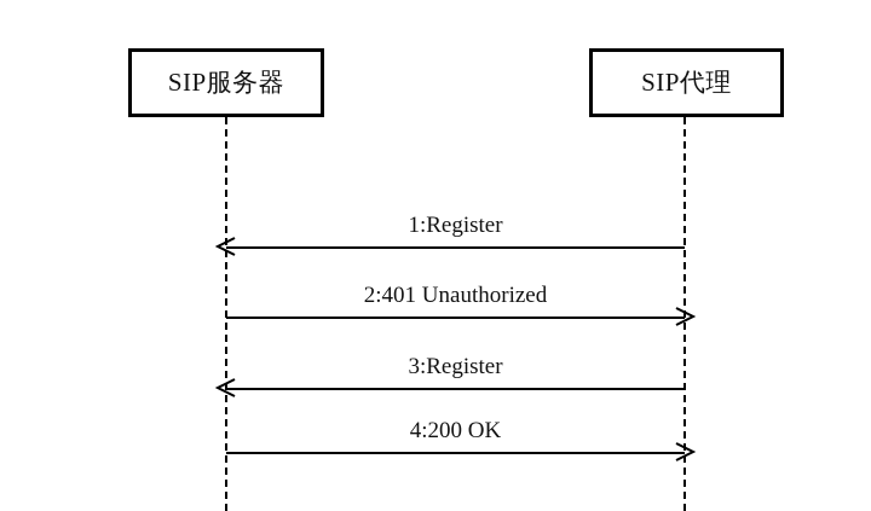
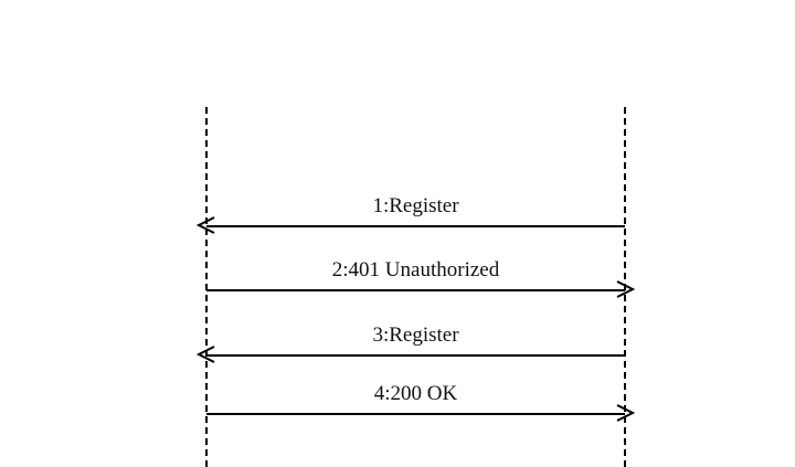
- SIP服务器
- SIP代理
  1:Register
  2:401 Unauthorized
  3:Register
  4:200 OK
